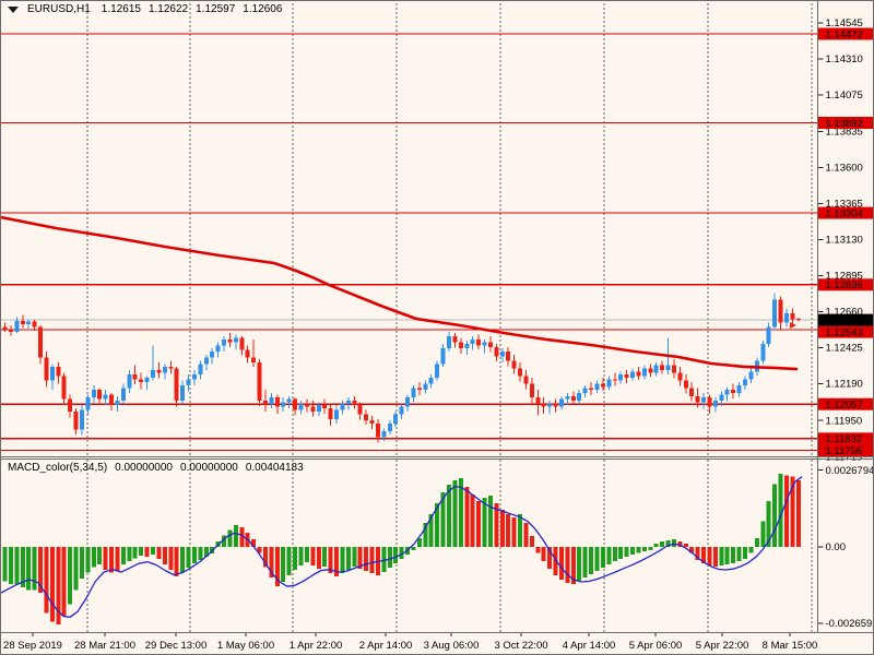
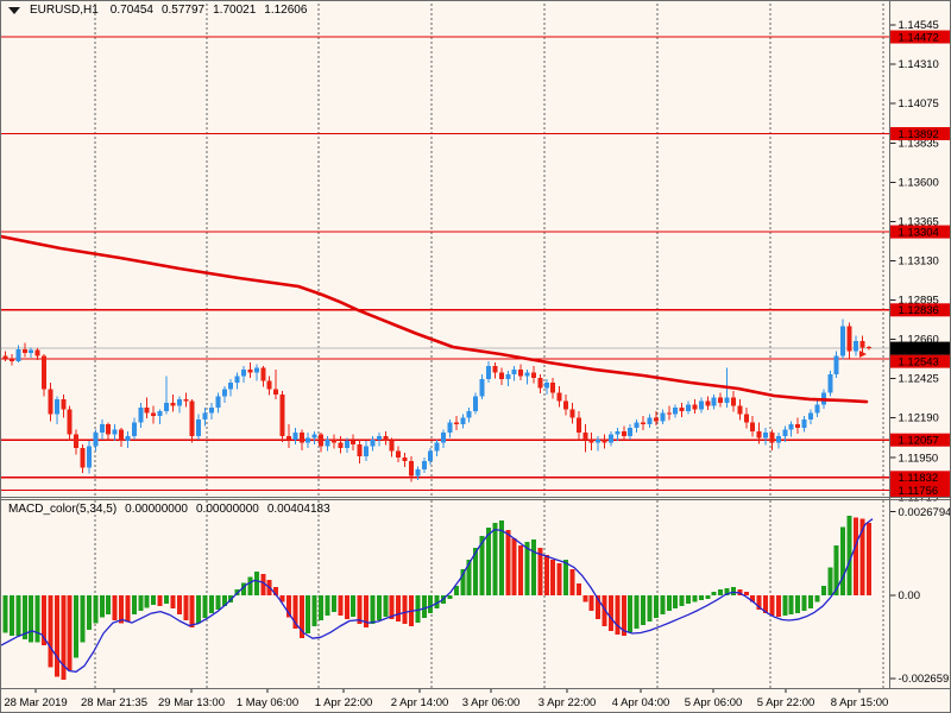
  1.14545
  1.14310
  1.14075
  1.13835
  1.13600
  1.13365
  1.13130
  1.12895
  1.12660
  1.12425
  1.12190
  1.11950
  1.14472
  1.13892
  1.13304
  1.12836
  1.12543
  1.12057
  1.11832
  1.11756
  1.12606
  0.0026794
  0.00
  -0.002659
- 28 Sep 2019
+ 28 Mar 2019
- 28 Mar 21:00
+ 28 Mar 21:35
- 29 Dec 13:00
+ 29 Mar 13:00
  1 May 06:00
  1 Apr 22:00
  2 Apr 14:00
- 3 Aug 06:00
+ 3 Apr 06:00
- 3 Oct 22:00
+ 3 Apr 22:00
- 4 Apr 14:00
+ 4 Apr 04:00
  5 Apr 06:00
  5 Apr 22:00
- 8 Mar 15:00
+ 8 Apr 15:00
  EURUSD,H1
- 1.12615
+ 0.70454
- 1.12622
+ 0.57797
- 1.12597
+ 1.70021
  1.12606
  MACD_color(5,34,5)
  0.00000000
  0.00000000
  0.00404183
